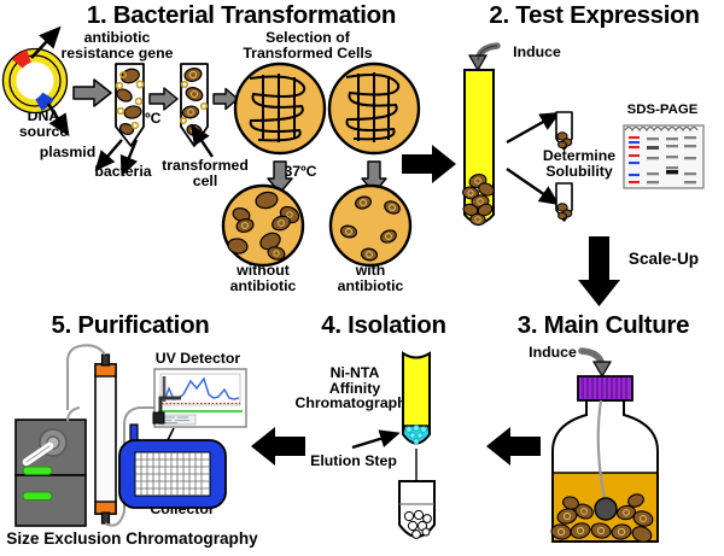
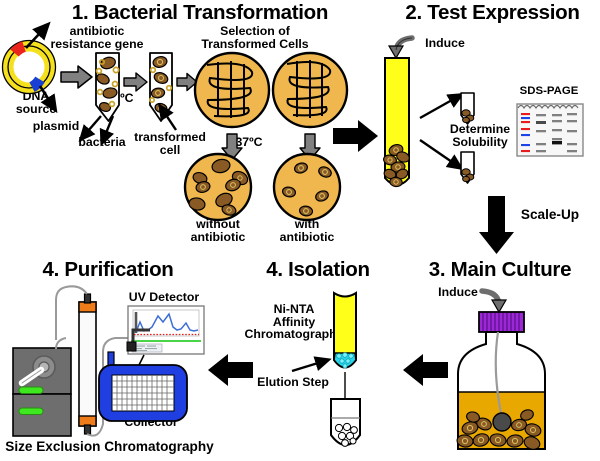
  1. Bacterial Transformation
  2. Test Expression
  3. Main Culture
  4. Isolation
- 5. Purification
+ 4. Purification
  antibiotic
  resistance gene
  DNA
  source
  plasmid
  bacteria
  transformed
  cell
  Selection of
  Transformed Cells
  37ºC
  without
  antibiotic
  with
  antibiotic
  Induce
  Determine
  Solubility
  SDS-PAGE
  Scale-Up
  Induce
  Ni-NTA
  Affinity
  Chromatograph
  Elution Step
  UV Detector
  Size Exclusion Chromatography
